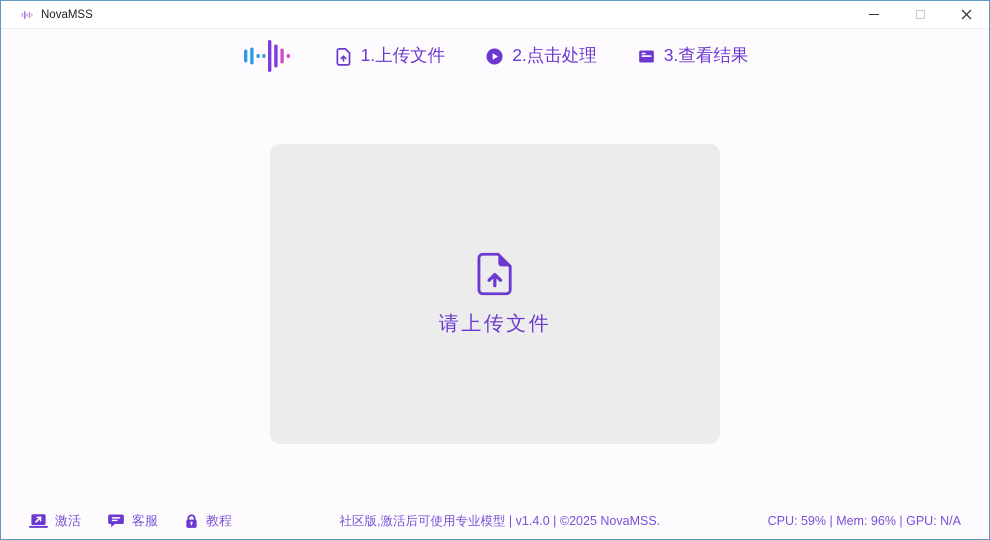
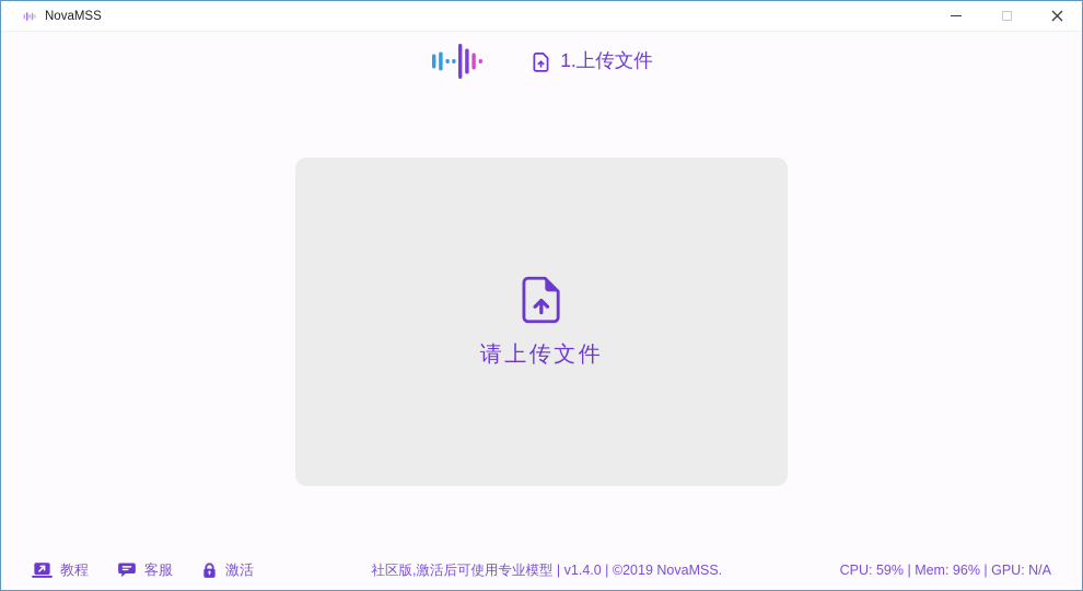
  NovaMSS
  1.上传文件
- 2.点击处理
- 3.查看结果
  请上传文件
- 激活
+ 教程
  客服
- 教程
+ 激活
- 社区版,激活后可使用专业模型 | v1.4.0 | ©2025 NovaMSS.
+ 社区版,激活后可使用专业模型 | v1.4.0 | ©2019 NovaMSS.
  CPU: 59% | Mem: 96% | GPU: N/A
